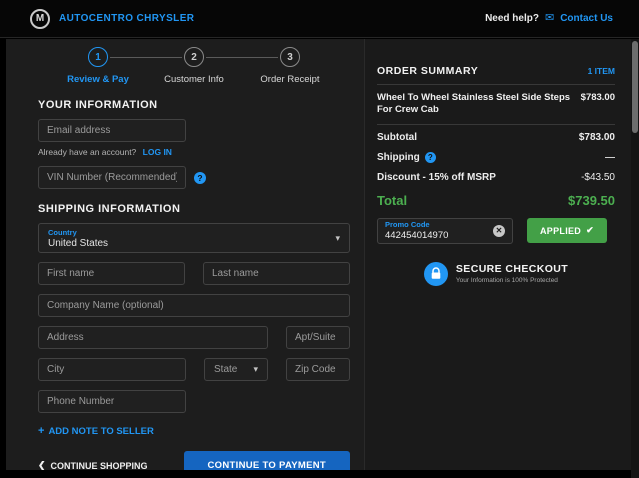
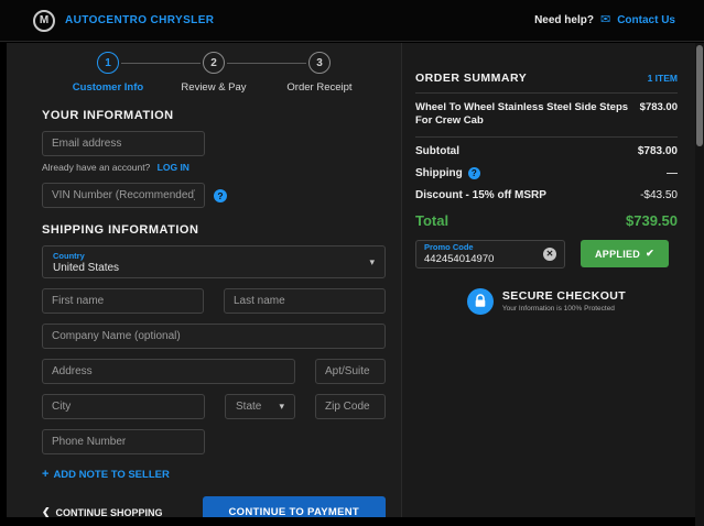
  M
  AUTOCENTRO CHRYSLER
  Need help?
  ✉
  Contact Us
  1
- Review & Pay
+ Customer Info
  2
- Customer Info
+ Review & Pay
  3
  Order Receipt
  YOUR INFORMATION
  Email address
  Already have an account? LOG IN
  VIN Number (Recommended
  ?
  SHIPPING INFORMATION
  Country
  United States
  ▾
  First name
  Last name
  Company Name (optional)
  Address
  Apt/Suite
  City
  State
  ▾
  Zip Code
  Phone Number
  +
  ADD NOTE TO SELLER
  ❮
  CONTINUE SHOPPING
  CONTINUE TO PAYMENT
  ORDER SUMMARY
  1 ITEM
  Wheel To Wheel Stainless Steel Side Steps For Crew Cab
  $783.00
  Subtotal
  $783.00
  Shipping
  ?
  —
  Discount - 15% off MSRP
  -$43.50
  Total
  $739.50
  Promo Code
  442454014970
  ✕
  APPLIED
  ✔
  SECURE CHECKOUT
